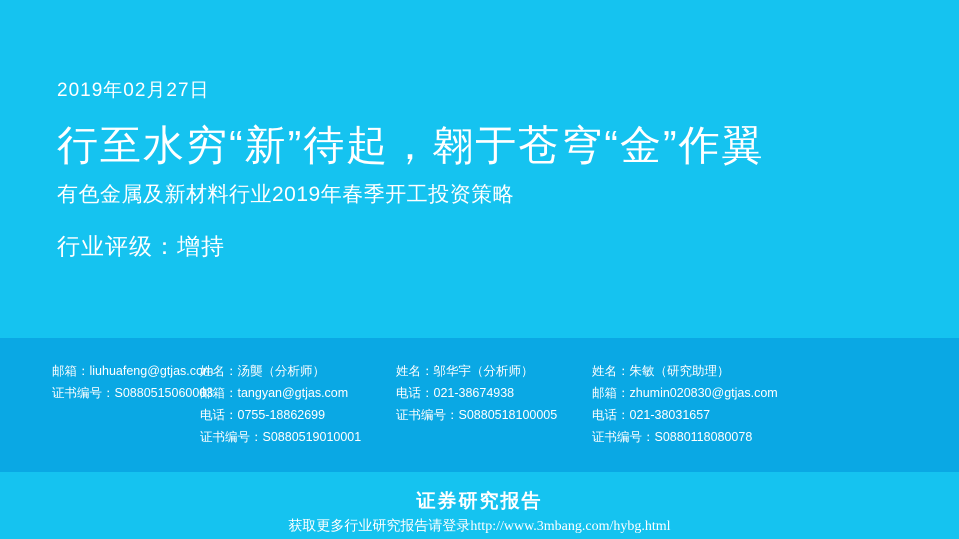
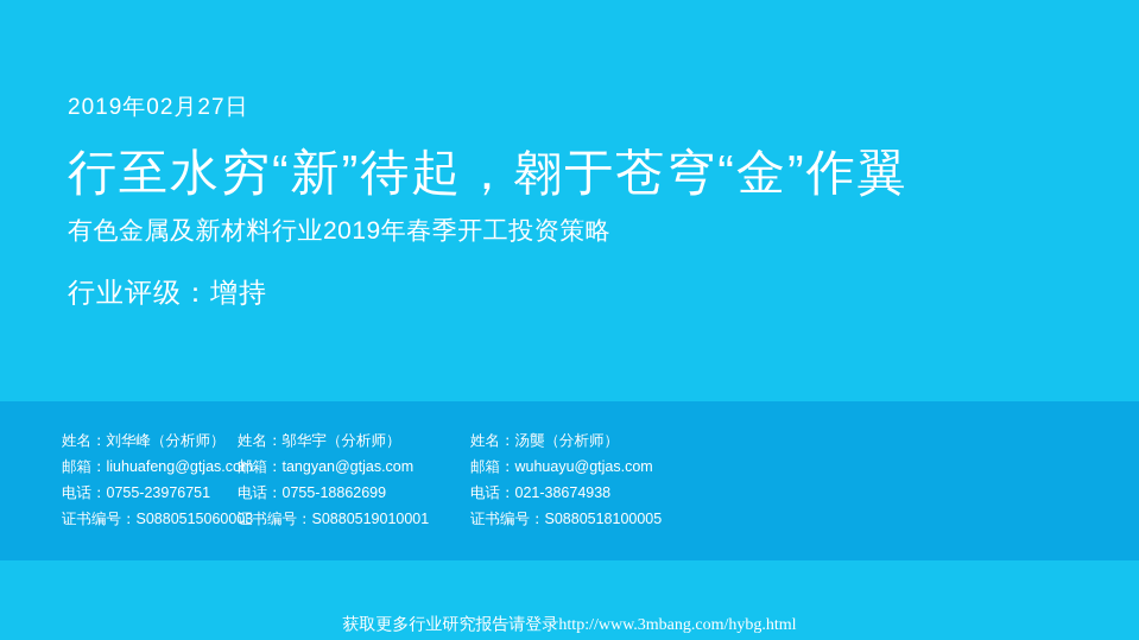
  2019年02月27日
  行至水穷“新”待起，翱于苍穹“金”作翼
  有色金属及新材料行业2019年春季开工投资策略
  行业评级：增持
+ 姓名：刘华峰（分析师）
  邮箱：liuhuafeng@gtjas.co
+ 电话：0755-23976751
  证书编号：S08805150600
- 姓名：汤龑（分析师）
+ 姓名：邬华宇（分析师）
  邮箱：tangyan@gtjas.com
  电话：0755-18862699
  证书编号：S0880519010001
- 姓名：邬华宇（分析师）
+ 姓名：汤龑（分析师）
+ 邮箱：wuhuayu@gtjas.com
  电话：021-38674938
  证书编号：S0880518100005
- 姓名：朱敏（研究助理）
- 邮箱：zhumin020830@gtjas.com
- 电话：021-38031657
- 证书编号：S0880118080078
- 证券研究报告
  获取更多行业研究报告请登录http://www.3mbang.com/hybg.html
